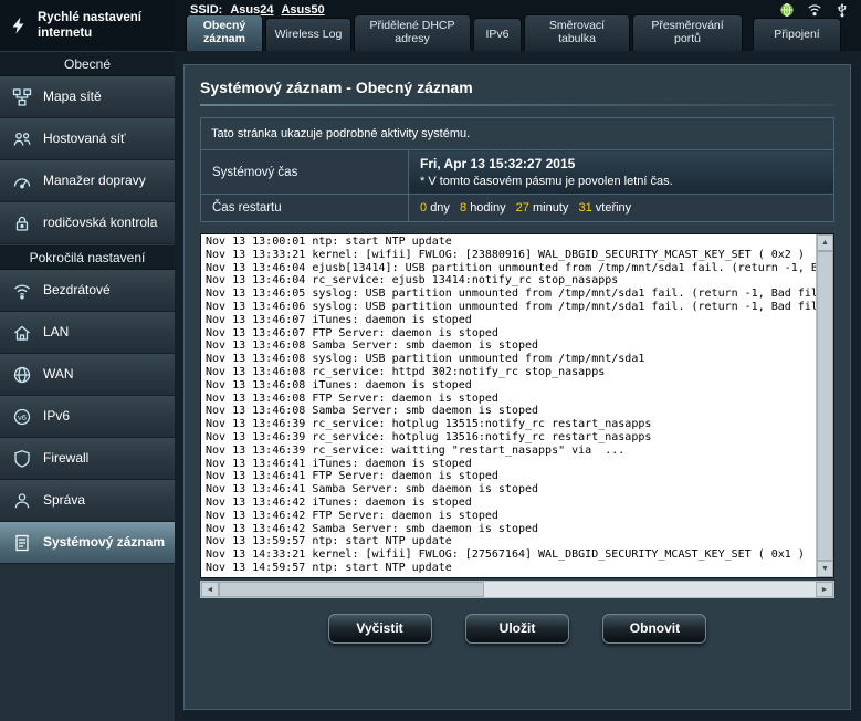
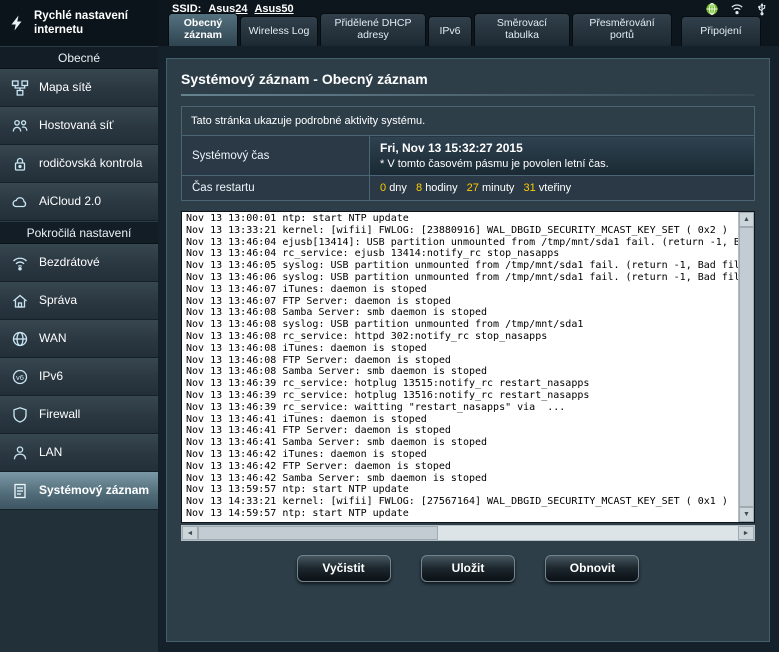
  Rychlé nastavení internetu
  Obecné
  Mapa sítě
  Hostovaná síť
- Manažer dopravy
  rodičovská kontrola
+ AiCloud 2.0
  Pokročilá nastavení
  Bezdrátové
- LAN
+ Správa
  WAN
  v6
  IPv6
  Firewall
- Správa
+ LAN
  Systémový záznam
  SSID: Asus24 Asus50
  Obecný záznam
  Wireless Log
  Přidělené DHCP adresy
  IPv6
  Směrovací tabulka
  Přesměrování portů
  Připojení
  Systémový záznam - Obecný záznam
  Tato stránka ukazuje podrobné aktivity systému.
- Systémový čas	Fri, Apr 13 15:32:27 2015 * V tomto časovém pásmu je povolen letní čas.
+ Systémový čas	Fri, Nov 13 15:32:27 2015 * V tomto časovém pásmu je povolen letní čas.
  Čas restartu	0 dny 8 hodiny 27 minuty 31 vteřiny
  Nov 13 13:00:01 ntp: start NTP update
  Nov 13 13:33:21 kernel: [wifii] FWLOG: [23880916] WAL_DBGID_SECURITY_MCAST_KEY_SET ( 0x2 )
  Nov 13 13:46:04 ejusb[13414]: USB partition unmounted from /tmp/mnt/sda1 fail. (return -1, B
  Nov 13 13:46:04 rc_service: ejusb 13414:notify_rc stop_nasapps
  Nov 13 13:46:05 syslog: USB partition unmounted from /tmp/mnt/sda1 fail. (return -1, Bad fil
  Nov 13 13:46:06 syslog: USB partition unmounted from /tmp/mnt/sda1 fail. (return -1, Bad fil
  Nov 13 13:46:07 iTunes: daemon is stoped
  Nov 13 13:46:07 FTP Server: daemon is stoped
  Nov 13 13:46:08 Samba Server: smb daemon is stoped
  Nov 13 13:46:08 syslog: USB partition unmounted from /tmp/mnt/sda1
  Nov 13 13:46:08 rc_service: httpd 302:notify_rc stop_nasapps
  Nov 13 13:46:08 iTunes: daemon is stoped
  Nov 13 13:46:08 FTP Server: daemon is stoped
  Nov 13 13:46:08 Samba Server: smb daemon is stoped
  Nov 13 13:46:39 rc_service: hotplug 13515:notify_rc restart_nasapps
  Nov 13 13:46:39 rc_service: hotplug 13516:notify_rc restart_nasapps
  Nov 13 13:46:39 rc_service: waitting "restart_nasapps" via ...
  Nov 13 13:46:41 iTunes: daemon is stoped
  Nov 13 13:46:41 FTP Server: daemon is stoped
  Nov 13 13:46:41 Samba Server: smb daemon is stoped
  Nov 13 13:46:42 iTunes: daemon is stoped
  Nov 13 13:46:42 FTP Server: daemon is stoped
  Nov 13 13:46:42 Samba Server: smb daemon is stoped
  Nov 13 13:59:57 ntp: start NTP update
  Nov 13 14:33:21 kernel: [wifii] FWLOG: [27567164] WAL_DBGID_SECURITY_MCAST_KEY_SET ( 0x1 )
  Nov 13 14:59:57 ntp: start NTP update
  Vyčistit Uložit Obnovit
